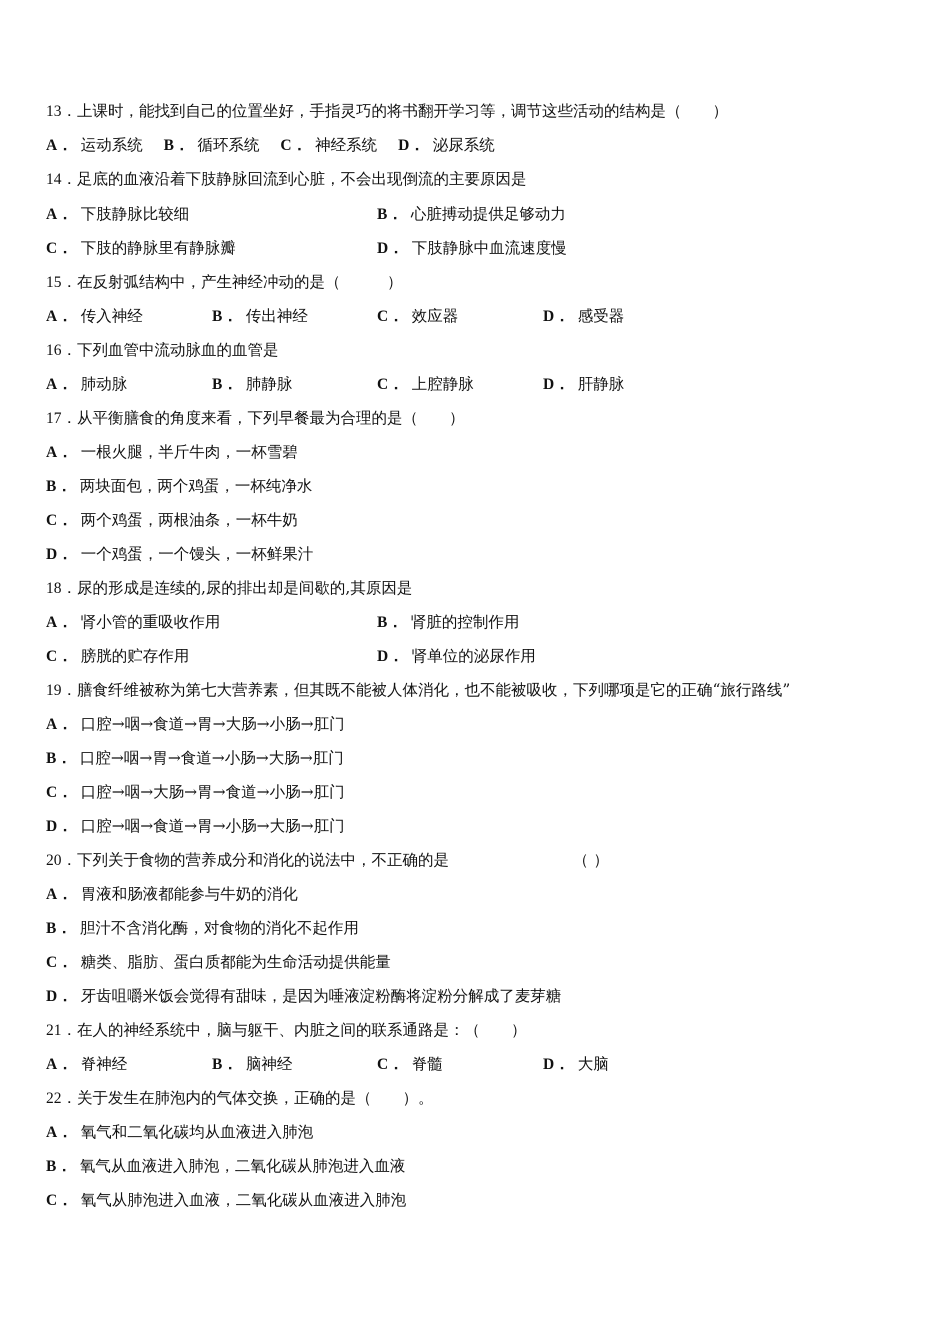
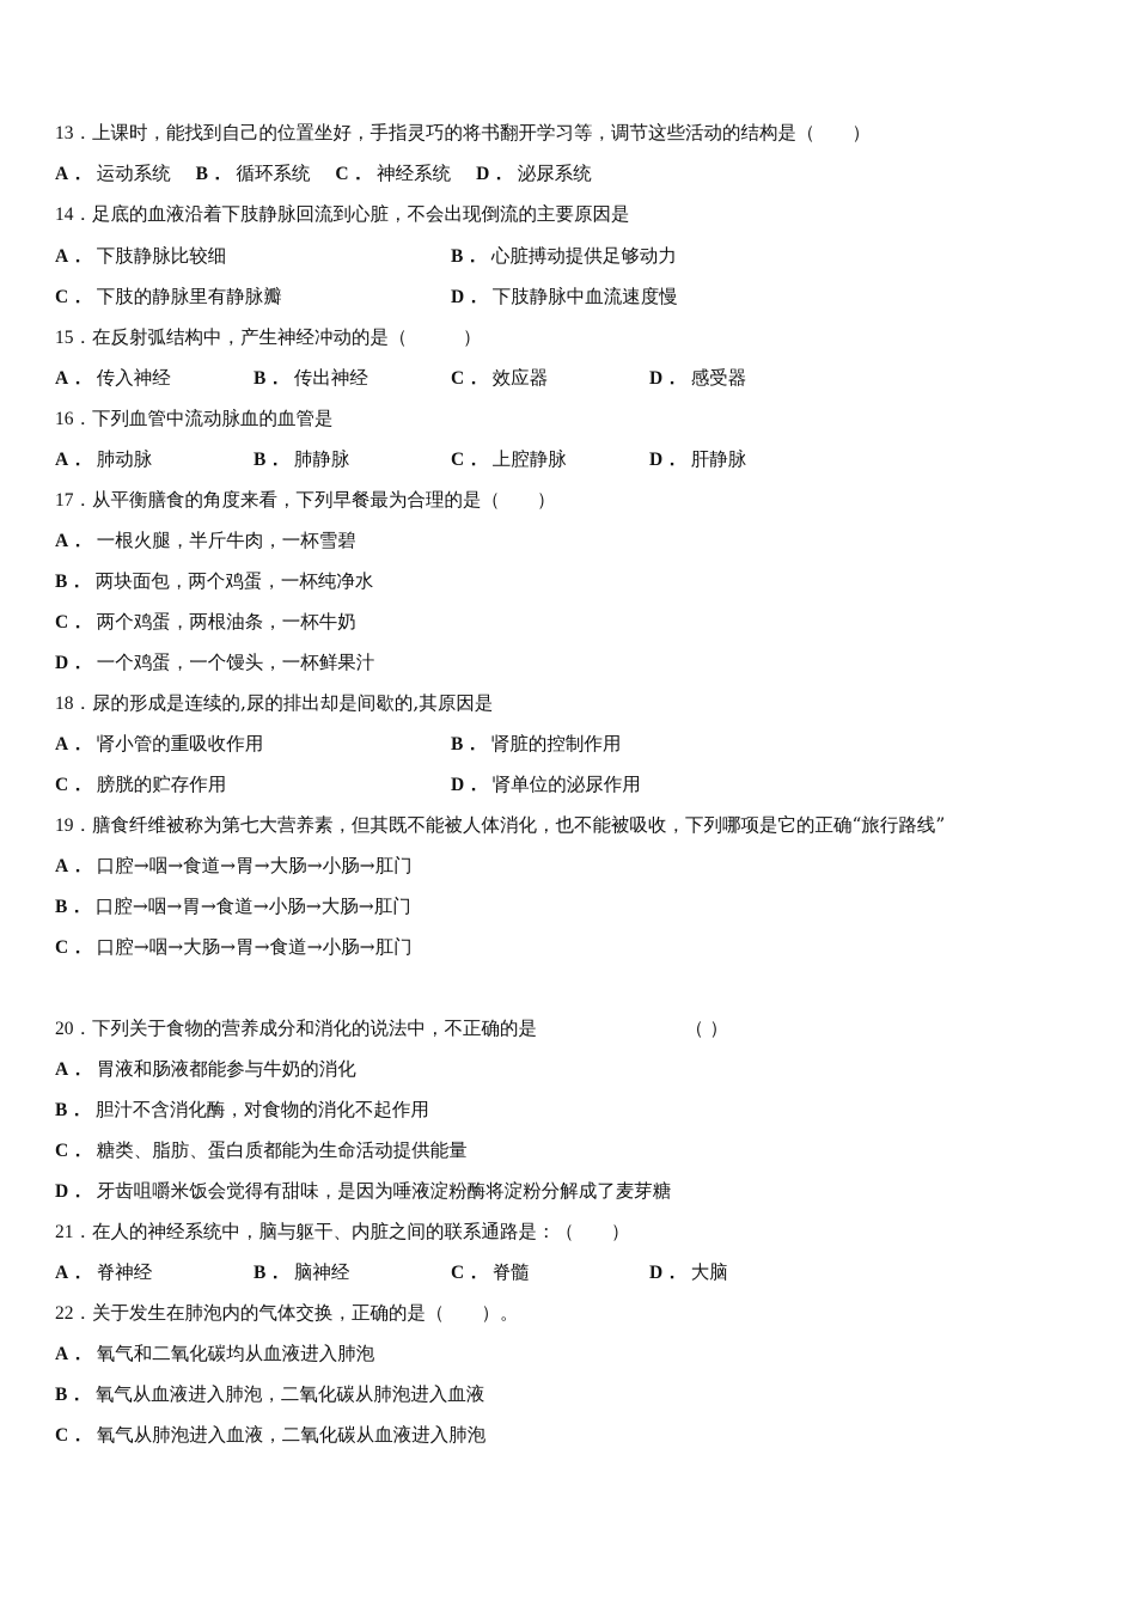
  13．上课时，能找到自己的位置坐好，手指灵巧的将书翻开学习等，调节这些活动的结构是（ ）
  A． 运动系统 B． 循环系统 C． 神经系统 D． 泌尿系统
  14．足底的血液沿着下肢静脉回流到心脏，不会出现倒流的主要原因是
  A． 下肢静脉比较细
  B． 心脏搏动提供足够动力
  C． 下肢的静脉里有静脉瓣
  D． 下肢静脉中血流速度慢
  15．在反射弧结构中，产生神经冲动的是（ ）
  A． 传入神经
  B． 传出神经
  C． 效应器
  D． 感受器
  16．下列血管中流动脉血的血管是
  A． 肺动脉
  B． 肺静脉
  C． 上腔静脉
  D． 肝静脉
  17．从平衡膳食的角度来看，下列早餐最为合理的是（ ）
  A． 一根火腿，半斤牛肉，一杯雪碧
  B． 两块面包，两个鸡蛋，一杯纯净水
  C． 两个鸡蛋，两根油条，一杯牛奶
  D． 一个鸡蛋，一个馒头，一杯鲜果汁
  18．尿的形成是连续的,尿的排出却是间歇的,其原因是
  A． 肾小管的重吸收作用
  B． 肾脏的控制作用
  C． 膀胱的贮存作用
  D． 肾单位的泌尿作用
  19．膳食纤维被称为第七大营养素，但其既不能被人体消化，也不能被吸收，下列哪项是它的正确“旅行路线”
  A． 口腔→咽→食道→胃→大肠→小肠→肛门
  B． 口腔→咽→胃→食道→小肠→大肠→肛门
  C． 口腔→咽→大肠→胃→食道→小肠→肛门
- D． 口腔→咽→食道→胃→小肠→大肠→肛门
  20．下列关于食物的营养成分和消化的说法中，不正确的是
  （ ）
  A． 胃液和肠液都能参与牛奶的消化
  B． 胆汁不含消化酶，对食物的消化不起作用
  C． 糖类、脂肪、蛋白质都能为生命活动提供能量
  D． 牙齿咀嚼米饭会觉得有甜味，是因为唾液淀粉酶将淀粉分解成了麦芽糖
  21．在人的神经系统中，脑与躯干、内脏之间的联系通路是：（ ）
  A． 脊神经
  B． 脑神经
  C． 脊髓
  D． 大脑
  22．关于发生在肺泡内的气体交换，正确的是（ ）。
  A． 氧气和二氧化碳均从血液进入肺泡
  B． 氧气从血液进入肺泡，二氧化碳从肺泡进入血液
  C． 氧气从肺泡进入血液，二氧化碳从血液进入肺泡
